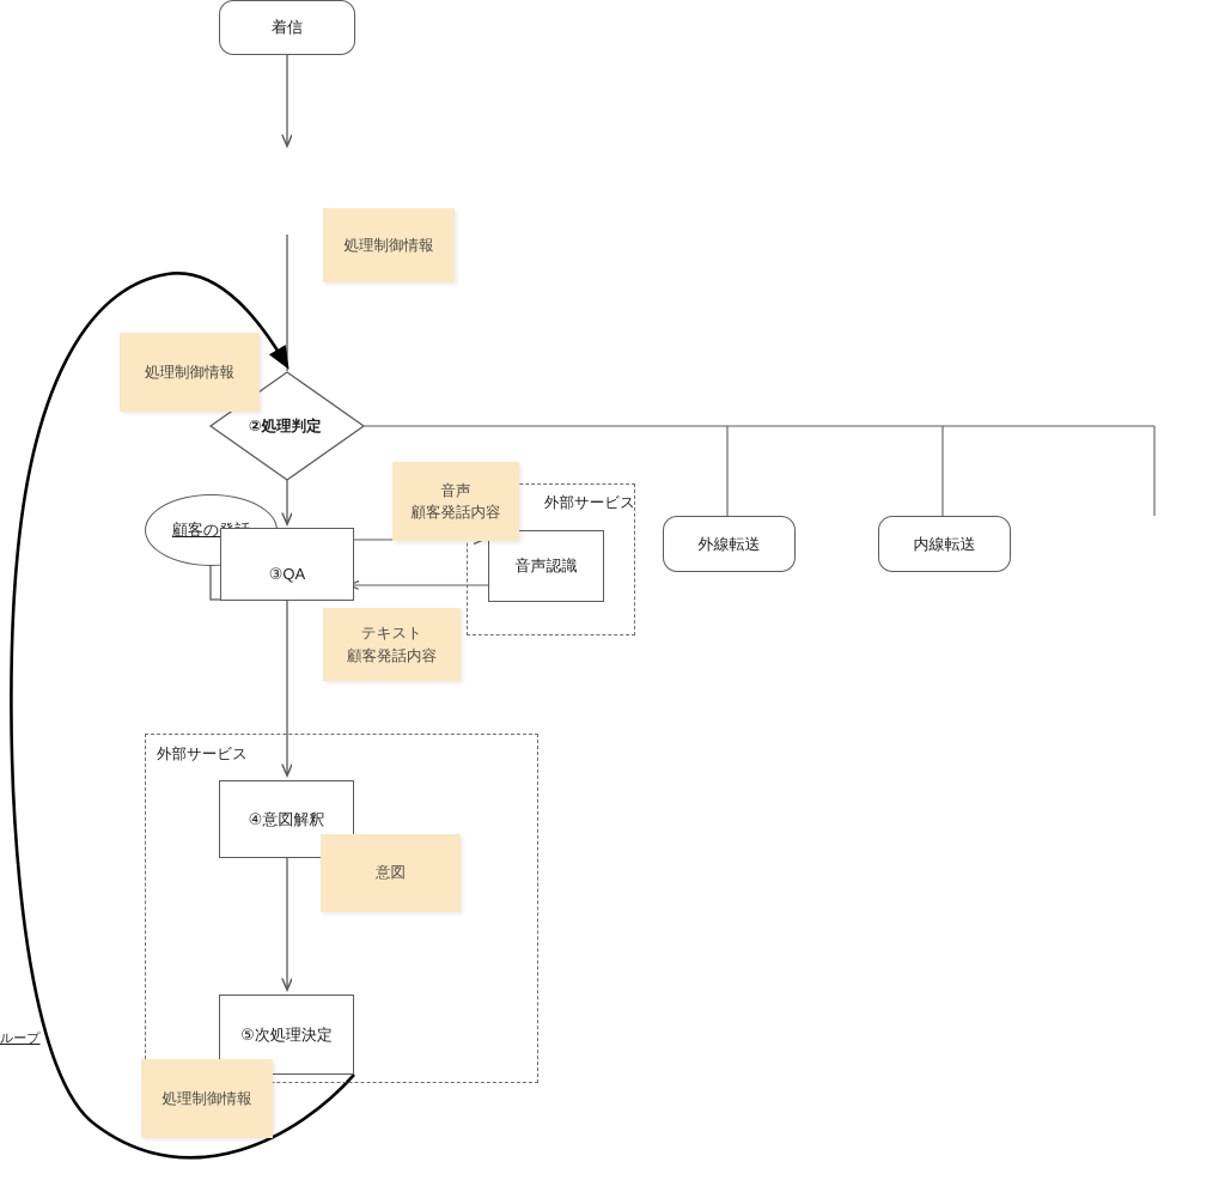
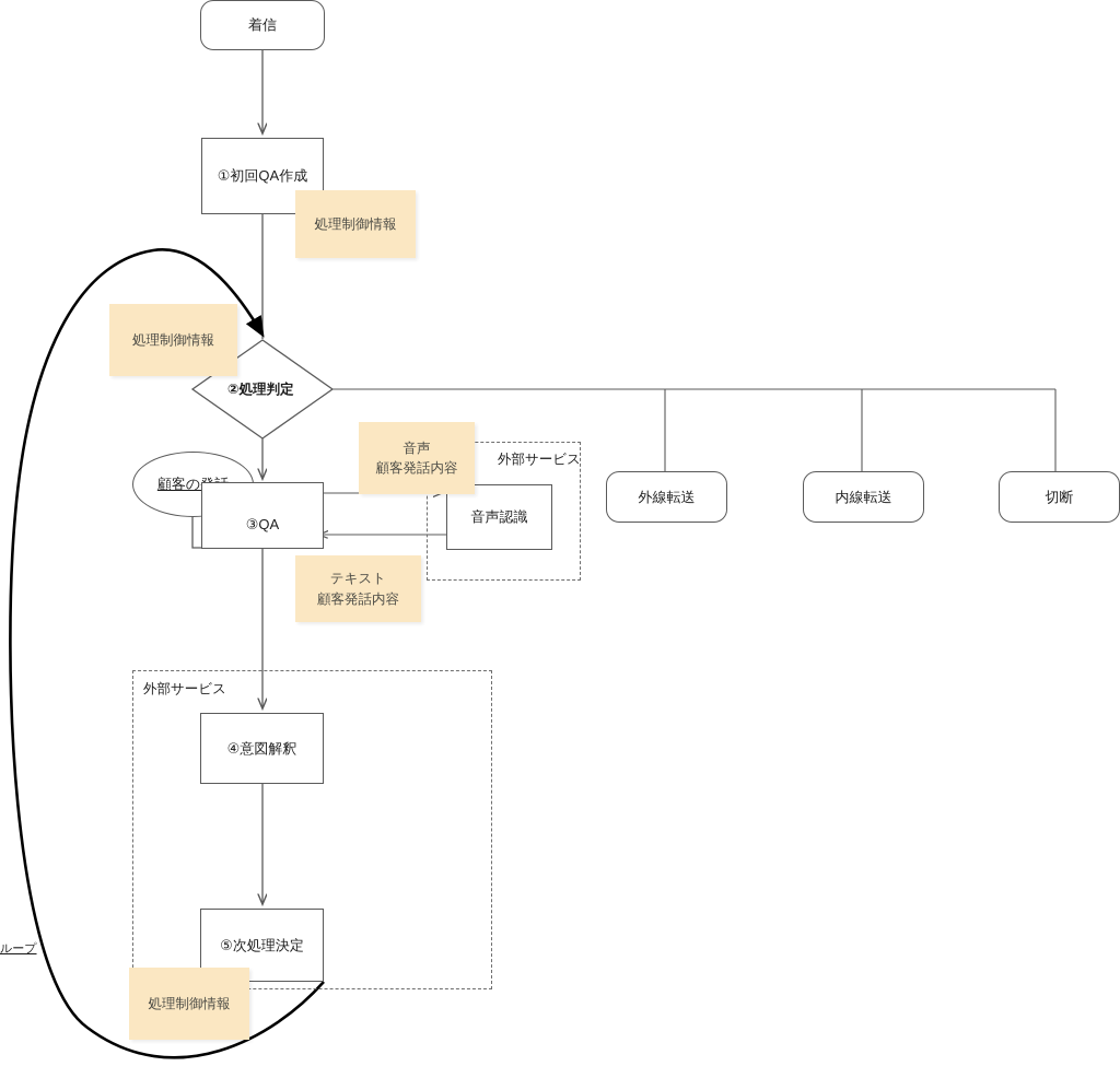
  外部サービス
  外部サービス
  着信
+ ①初回QA作成
  ②処理判定
  ③QA
  音声認識
  ④意図解釈
  ⑤次処理決定
  外線転送
  内線転送
+ 切断
  処理制御情報
  処理制御情報
  音声
  顧客発話内容
  テキスト
  顧客発話内容
- 意図
  処理制御情報
  ループ
